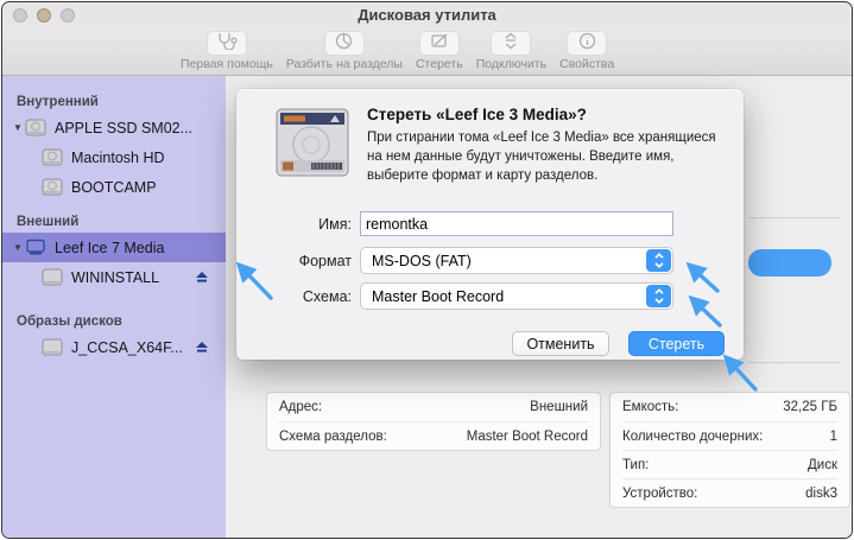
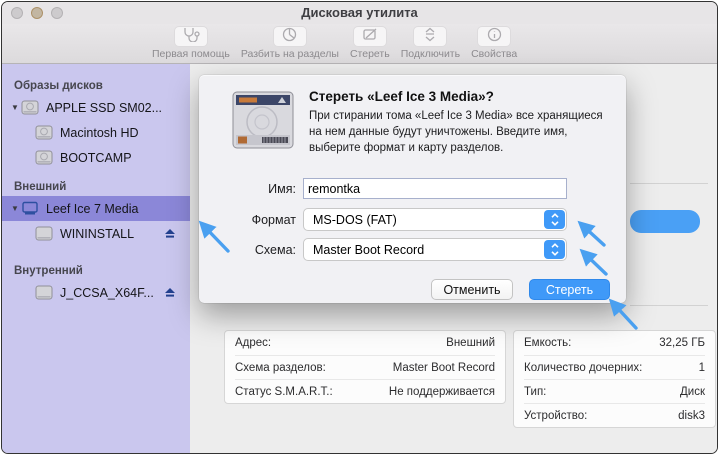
  Дисковая утилита
  Первая помощь
  Разбить на разделы
  Стереть
  Подключить
  Свойства
- Внутренний
+ Образы дисков
  ▼
  APPLE SSD SM02...
  Macintosh HD
  BOOTCAMP
  Внешний
  ▼
  Leef Ice 7 Media
  WININSTALL
- Образы дисков
+ Внутренний
  J_CCSA_X64F...
  Адрес:
  Внешний
  Схема разделов:
  Master Boot Record
+ Статус S.M.A.R.T.:
+ Не поддерживается
  Емкость:
  32,25 ГБ
  Количество дочерних:
  1
  Тип:
  Диск
  Устройство:
  disk3
  Стереть «Leef Ice 3 Media»?
  При стирании тома «Leef Ice 3 Media» все хранящиеся на нем данные будут уничтожены. Введите имя, выберите формат и карту разделов.
  Имя:
  remontka
  Формат
  MS-DOS (FAT)
  Схема:
  Master Boot Record
  Отменить
  Стереть
